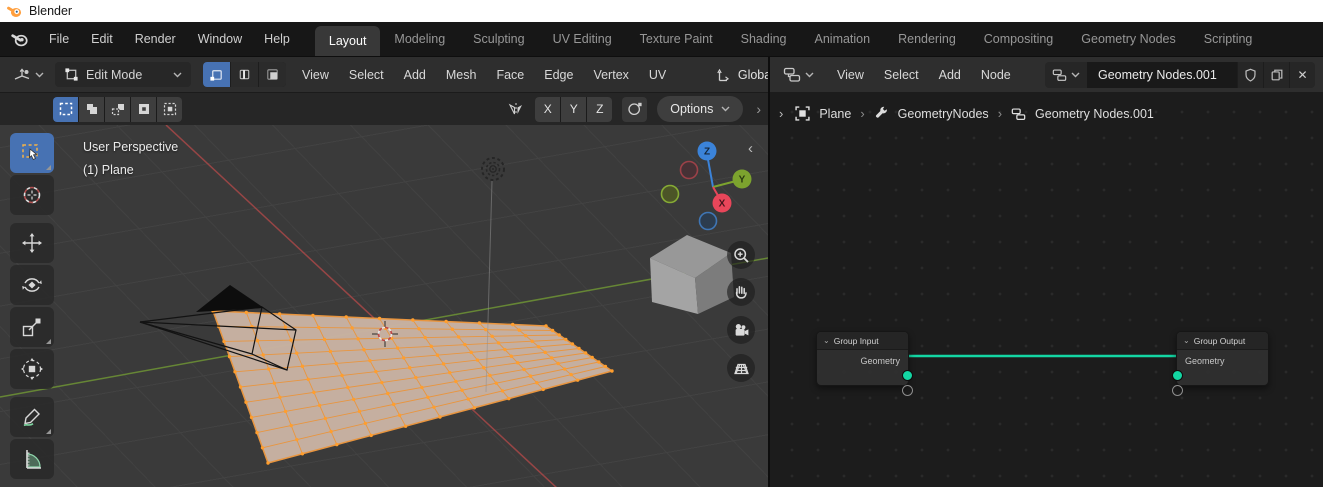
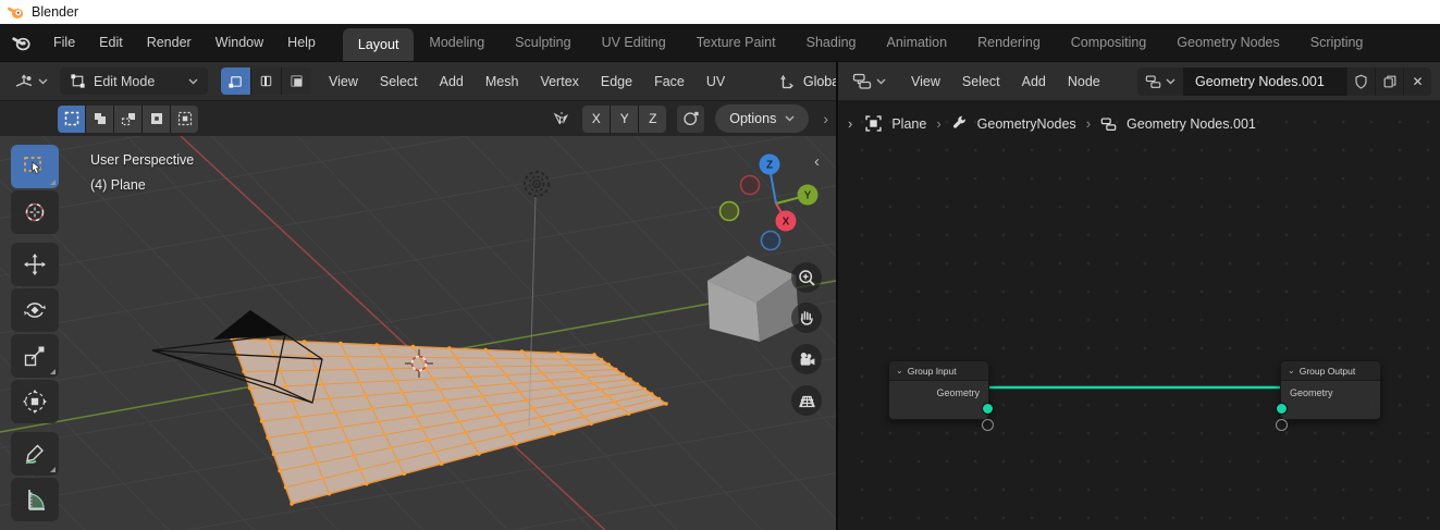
  Blender
  File
  Edit
  Render
  Window
  Help
  Layout
  Modeling
  Sculpting
  UV Editing
  Texture Paint
  Shading
  Animation
  Rendering
  Compositing
  Geometry Nodes
  Scripting
  Edit Mode
  View
  Select
  Add
  Mesh
- Face
+ Vertex
  Edge
- Vertex
+ Face
  UV
  Globa
  X
  Y
  Z
  Options
  ›
  User Perspective
- (1) Plane
+ (4) Plane
  Z
  Y
  X
  ‹
  View
  Select
  Add
  Node
  Geometry Nodes.001
  ✕
  ›
  Plane
  ›
  GeometryNodes
  ›
  Geometry Nodes.001
  ⌄
  Group Input
  Geometry
  ⌄
  Group Output
  Geometry
